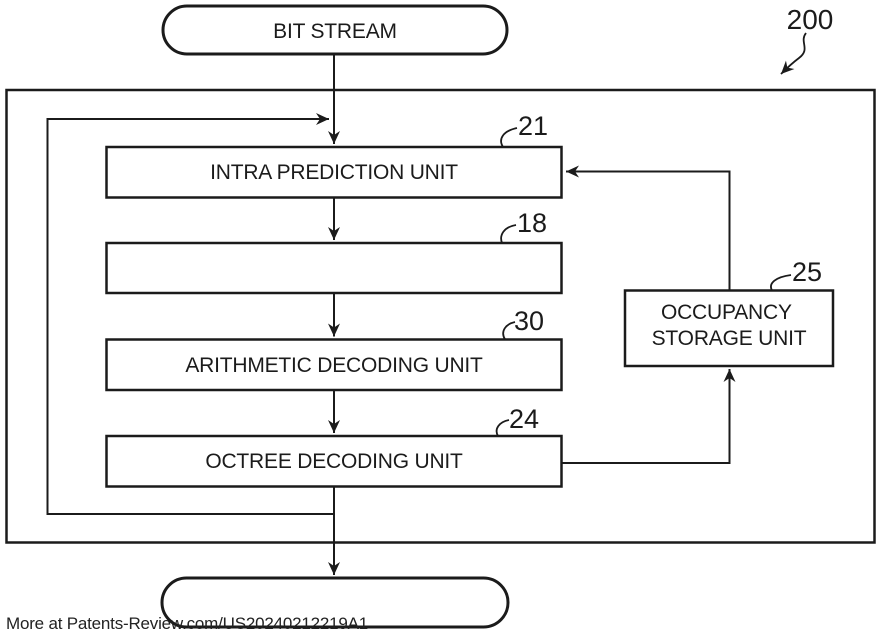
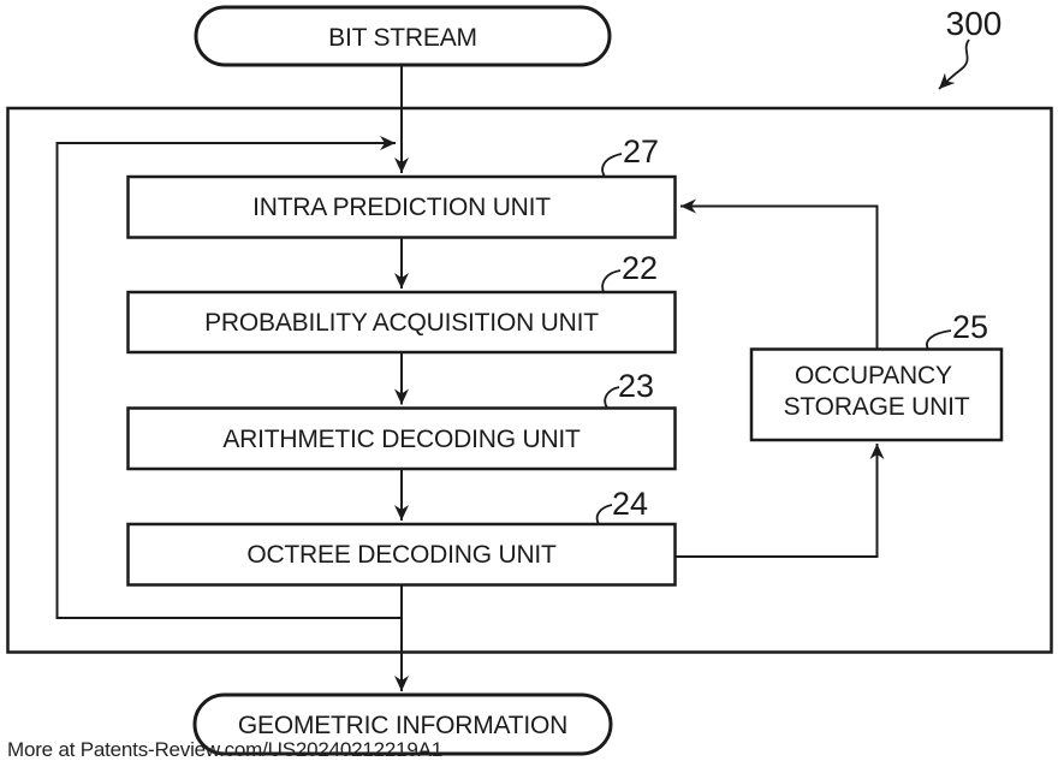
  BIT STREAM
  INTRA PREDICTION UNIT
+ PROBABILITY ACQUISITION UNIT
  ARITHMETIC DECODING UNIT
  OCTREE DECODING UNIT
  OCCUPANCY STORAGE UNIT
+ GEOMETRIC INFORMATION
- 21
+ 27
- 18
+ 22
- 30
+ 23
  24
  25
- 200
+ 300
  More at Patents-Review.com/US20240212219A1
